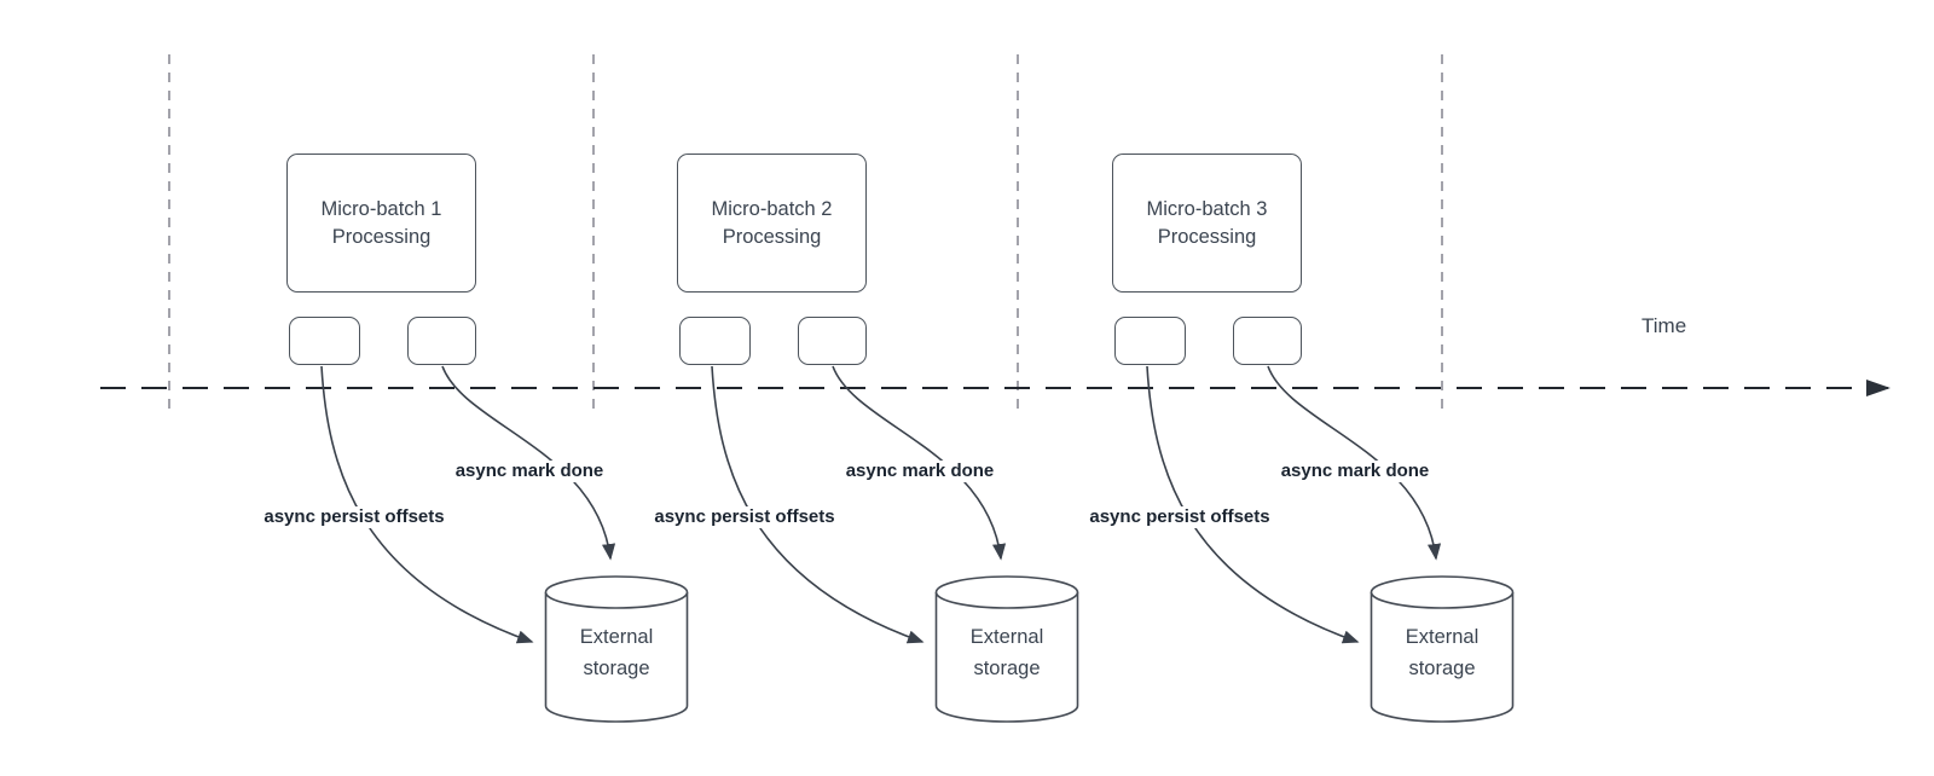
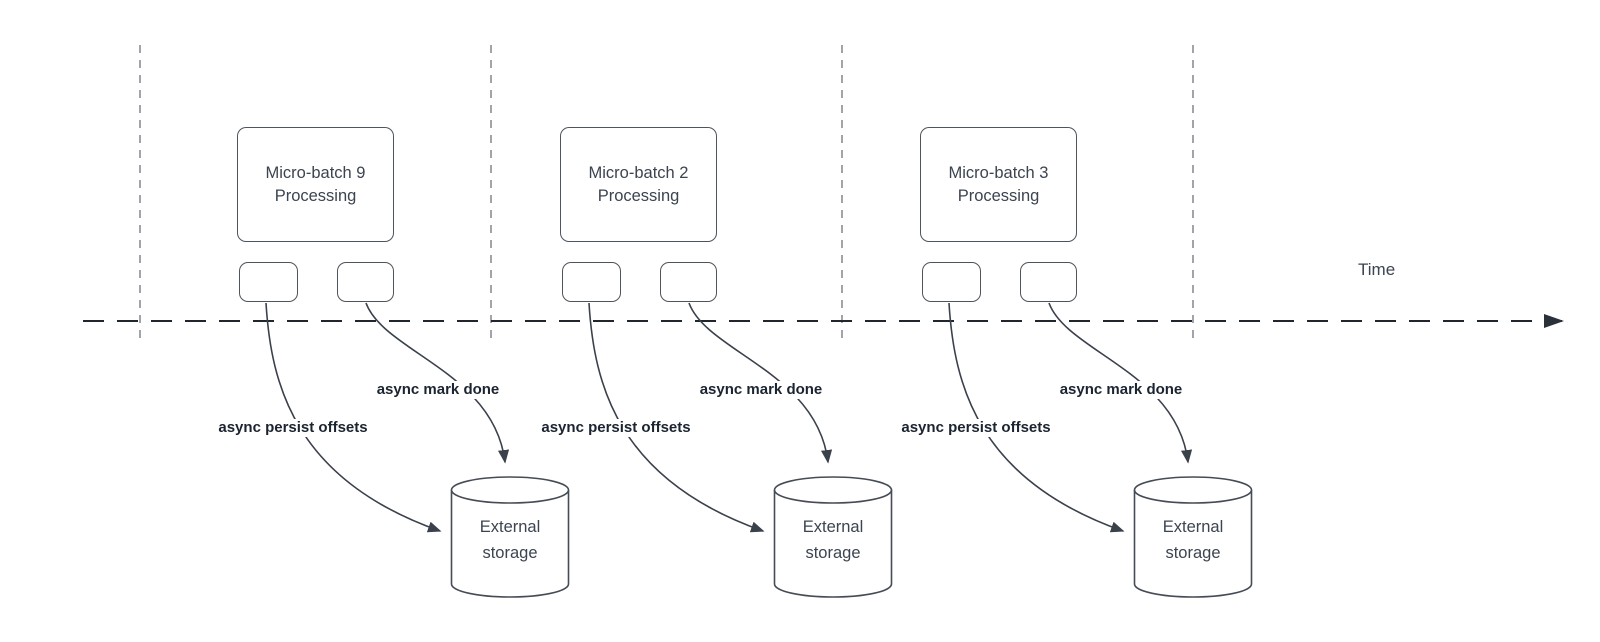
- Micro-batch 1
+ Micro-batch 9
  Processing
  async persist offsets
  async mark done
  External
  storage
  Micro-batch 2
  Processing
  async persist offsets
  async mark done
  External
  storage
  Micro-batch 3
  Processing
  async persist offsets
  async mark done
  External
  storage
  Time
